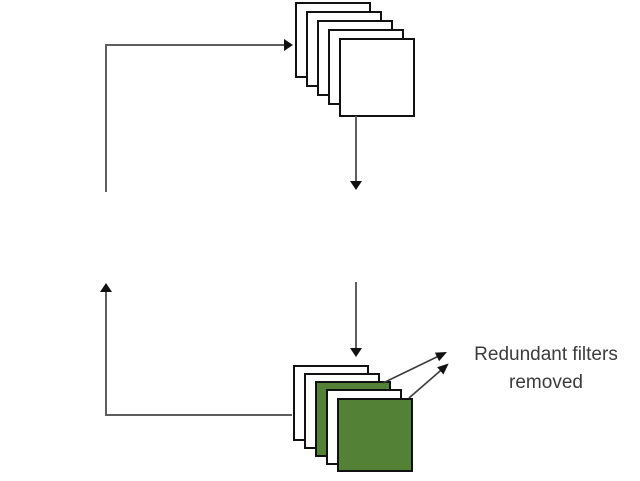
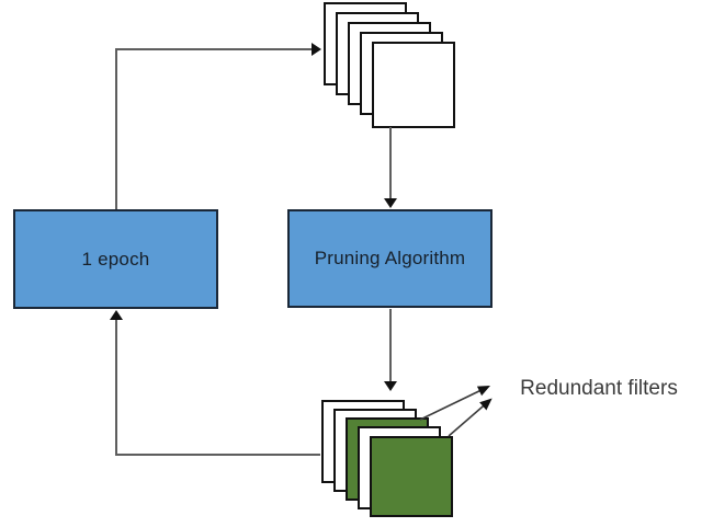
+ 1 epoch
+ Pruning Algorithm
  Redundant filters
- removed
